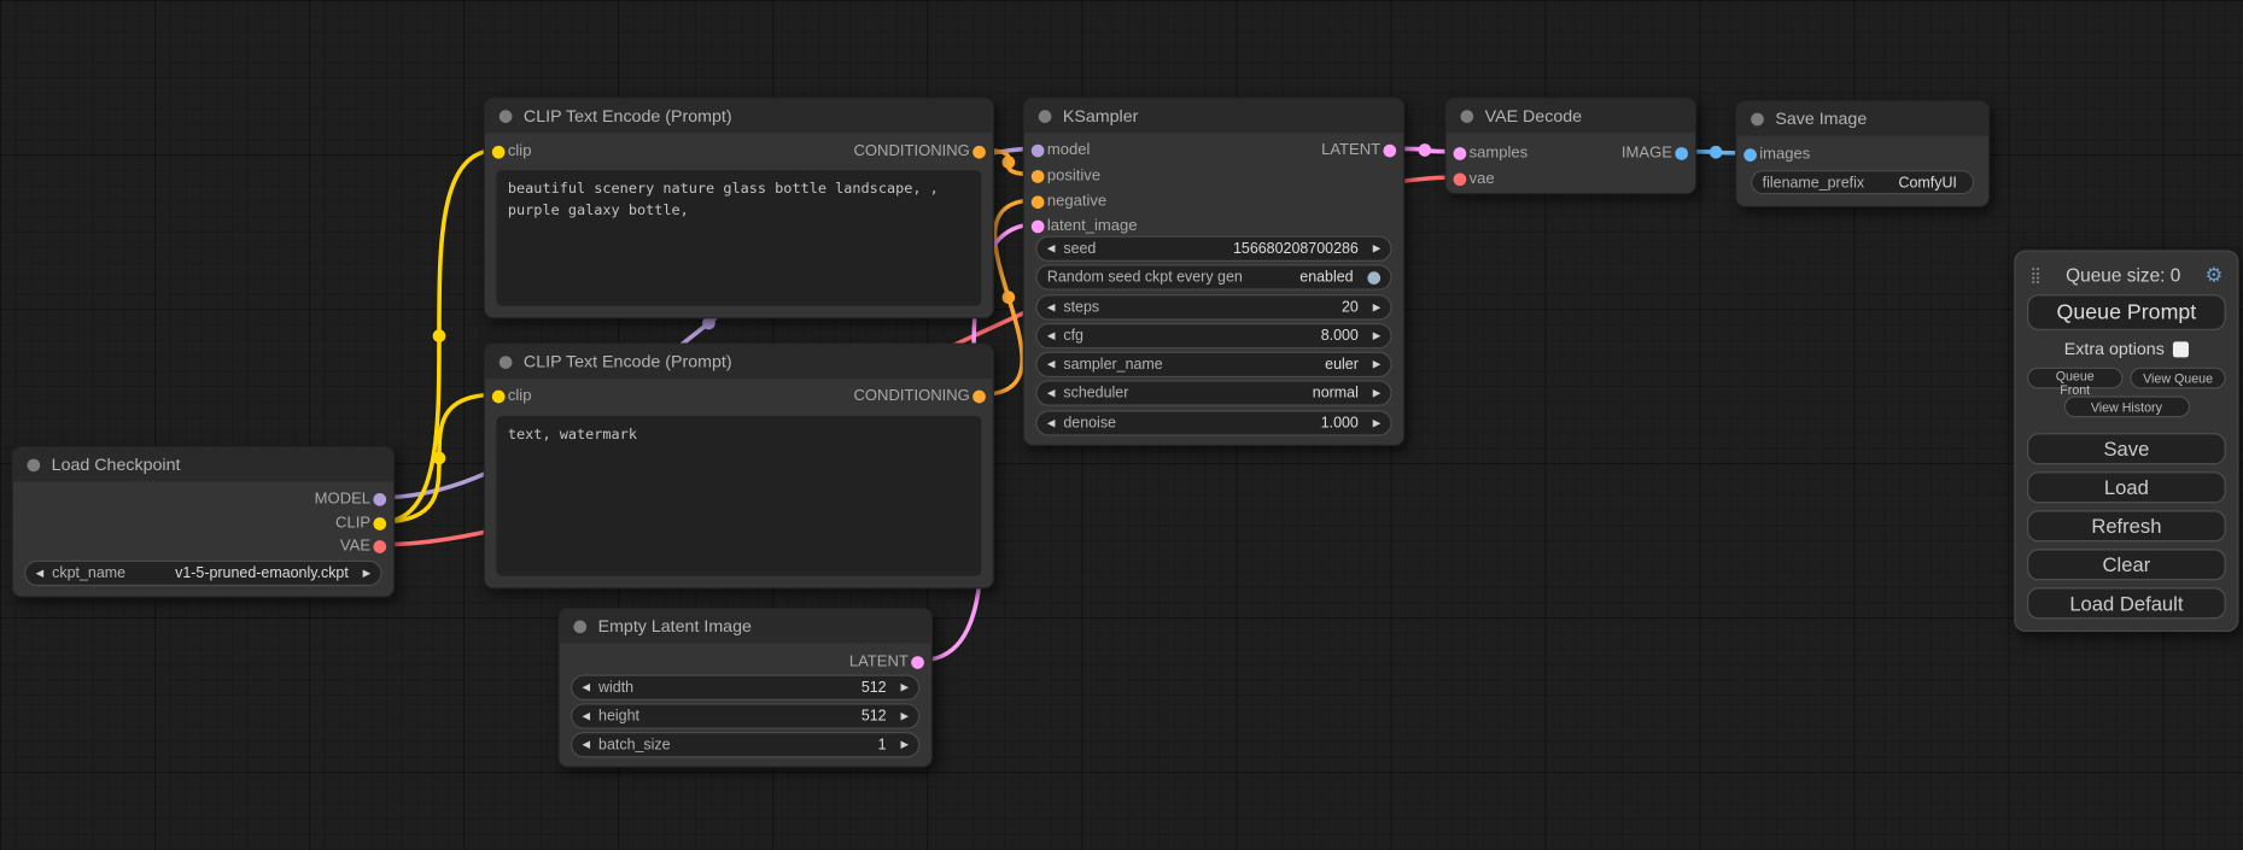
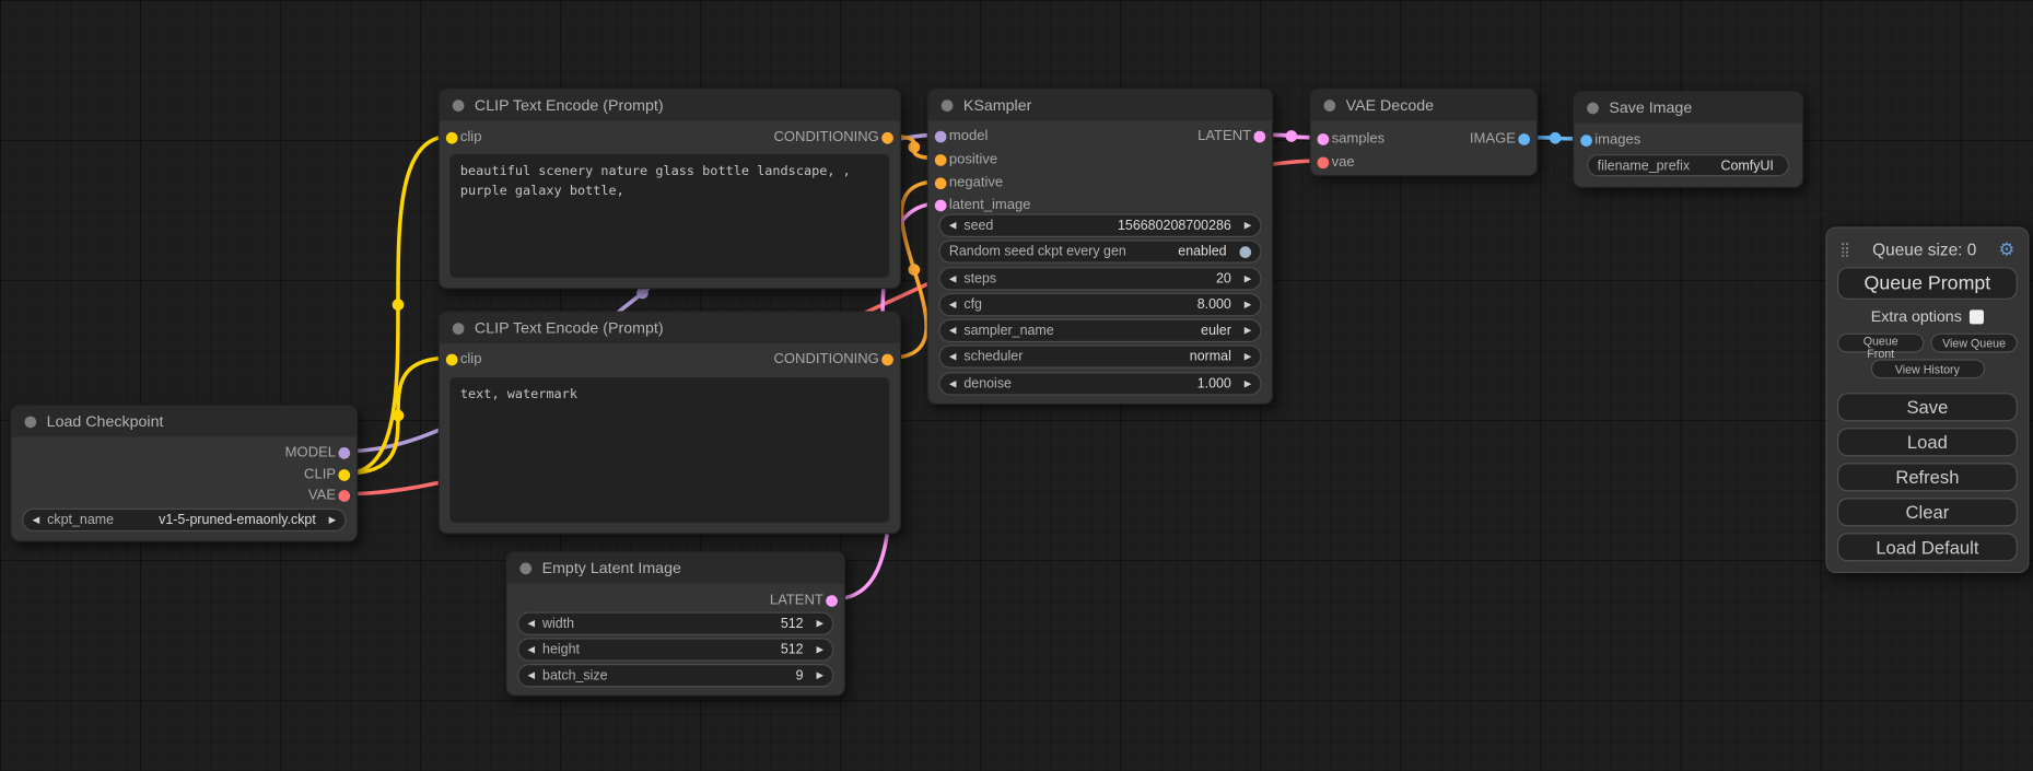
  Load Checkpoint
  MODEL
  CLIP
  VAE
  ckpt_name
  v1-5-pruned-emaonly.ckpt
  CLIP Text Encode (Prompt)
  clip
  CONDITIONING
  beautiful scenery nature glass bottle landscape, , purple galaxy bottle,
  CLIP Text Encode (Prompt)
  clip
  CONDITIONING
  text, watermark
  Empty Latent Image
  LATENT
  width
  512
  height
  512
  batch_size
- 1
+ 9
  KSampler
  model
  positive
  negative
  latent_image
  LATENT
  seed
  156680208700286
  Random seed ckpt every gen
  enabled
  steps
  20
  cfg
  8.000
  sampler_name
  euler
  scheduler
  normal
  denoise
  1.000
  VAE Decode
  samples
  vae
  IMAGE
  Save Image
  images
  filename_prefix
  ComfyUI
  Queue size: 0
  Queue Prompt
  Extra options
  Queue Front
  View Queue
  View History
  Save
  Load
  Refresh
  Clear
  Load Default
